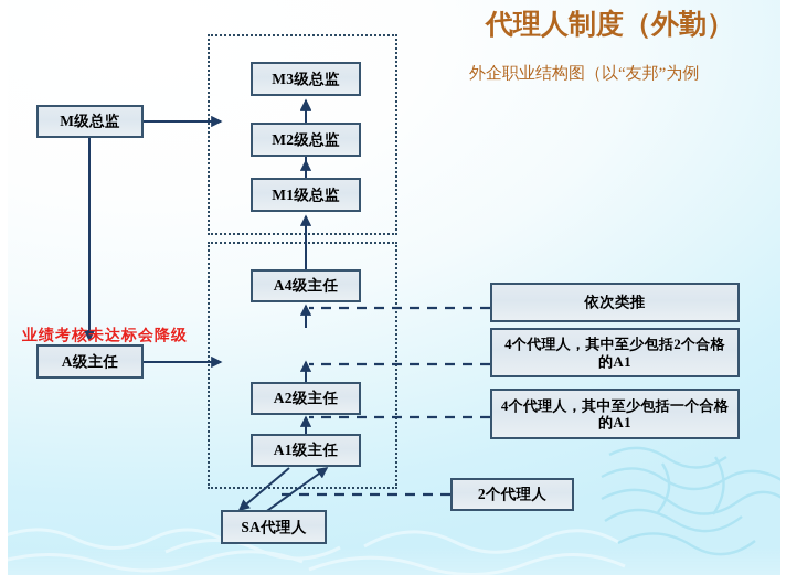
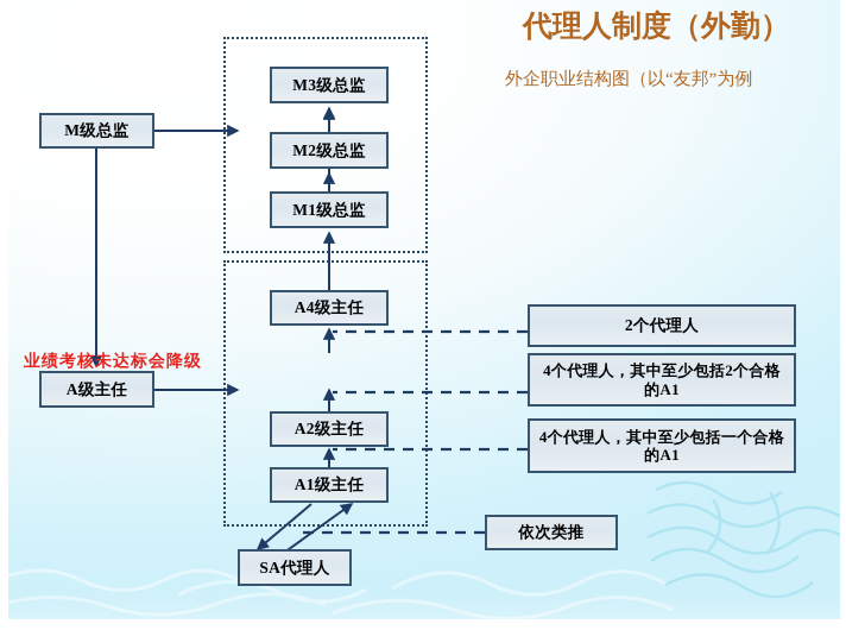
  代理人制度（外勤）
  外企职业结构图（以“友邦”为例
  M3级总监
  M2级总监
  M1级总监
  A4级主任
  A2级主任
  A1级主任
  M级总监
  A级主任
  SA代理人
- 依次类推
+ 2个代理人
  4个代理人，其中至少包括2个合格的A1
  4个代理人，其中至少包括一个合格的A1
- 2个代理人
+ 依次类推
  业绩考核未达标会降级
